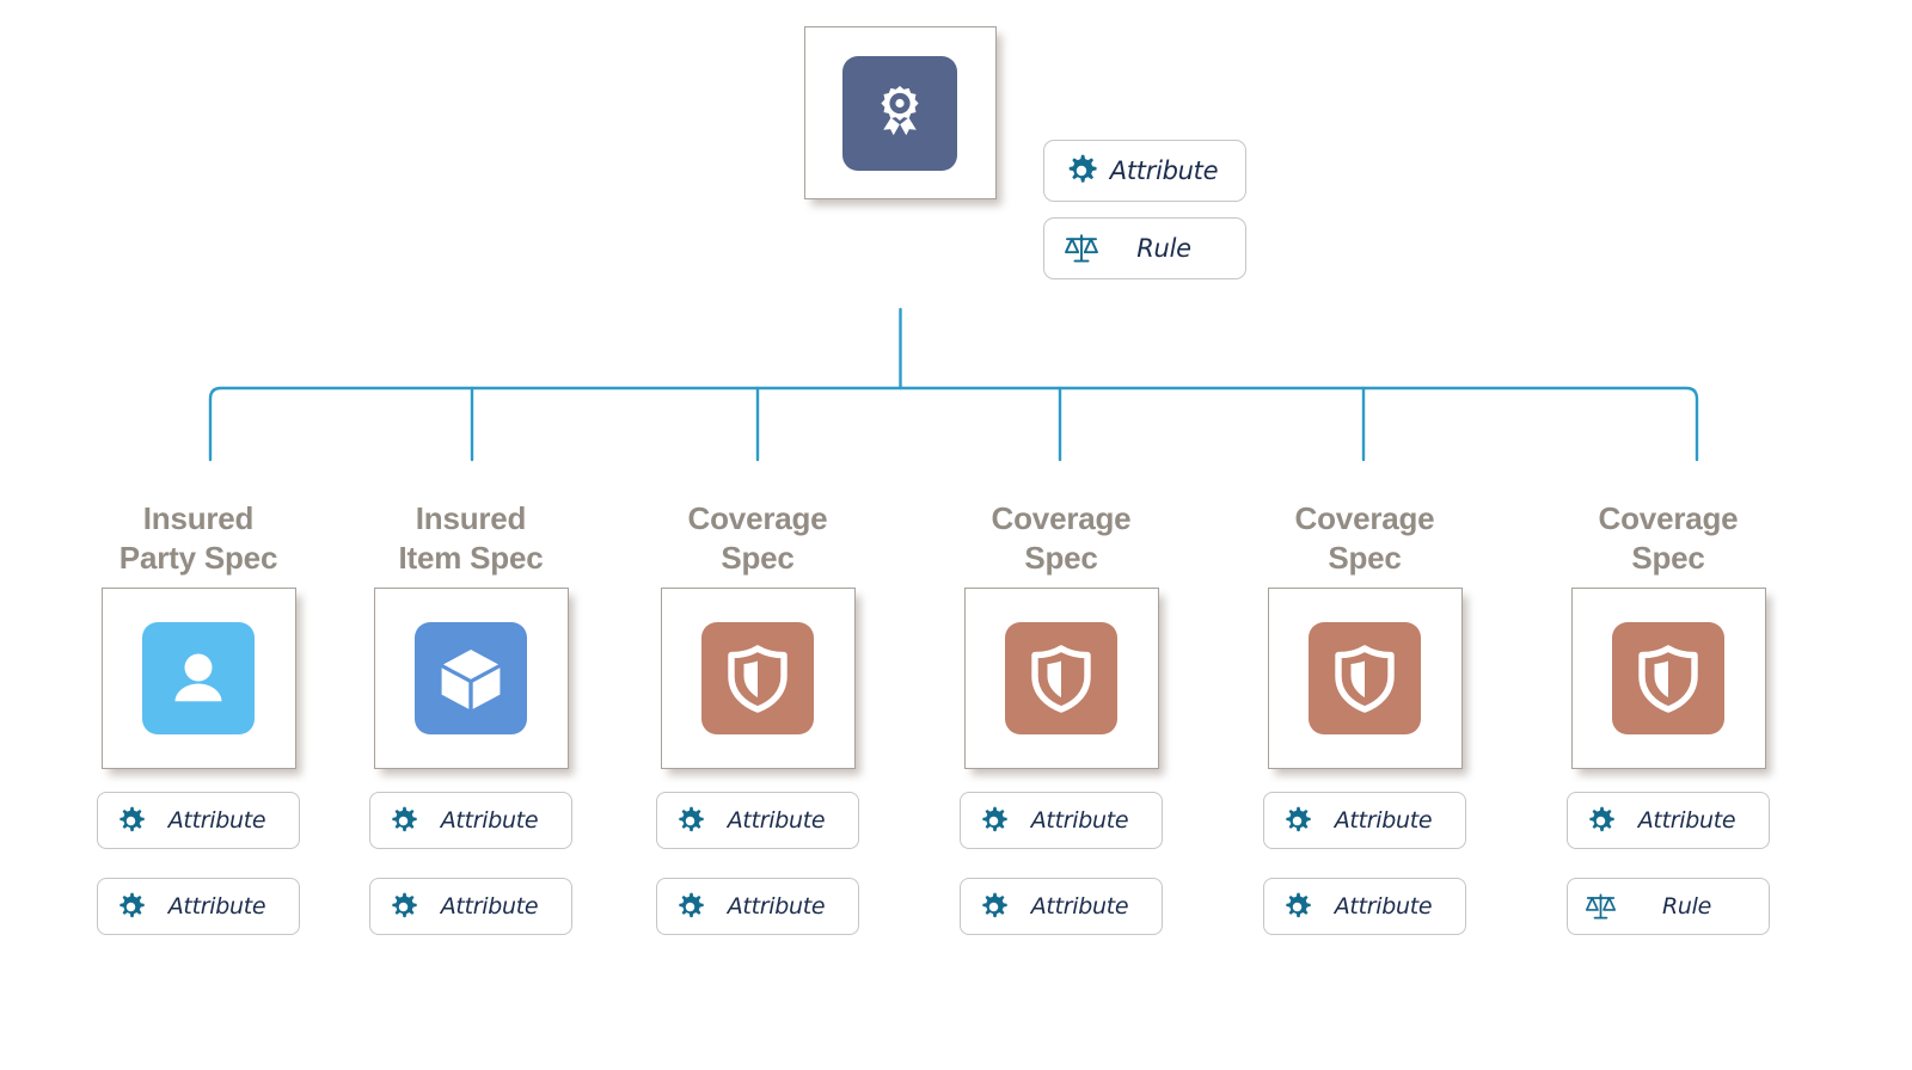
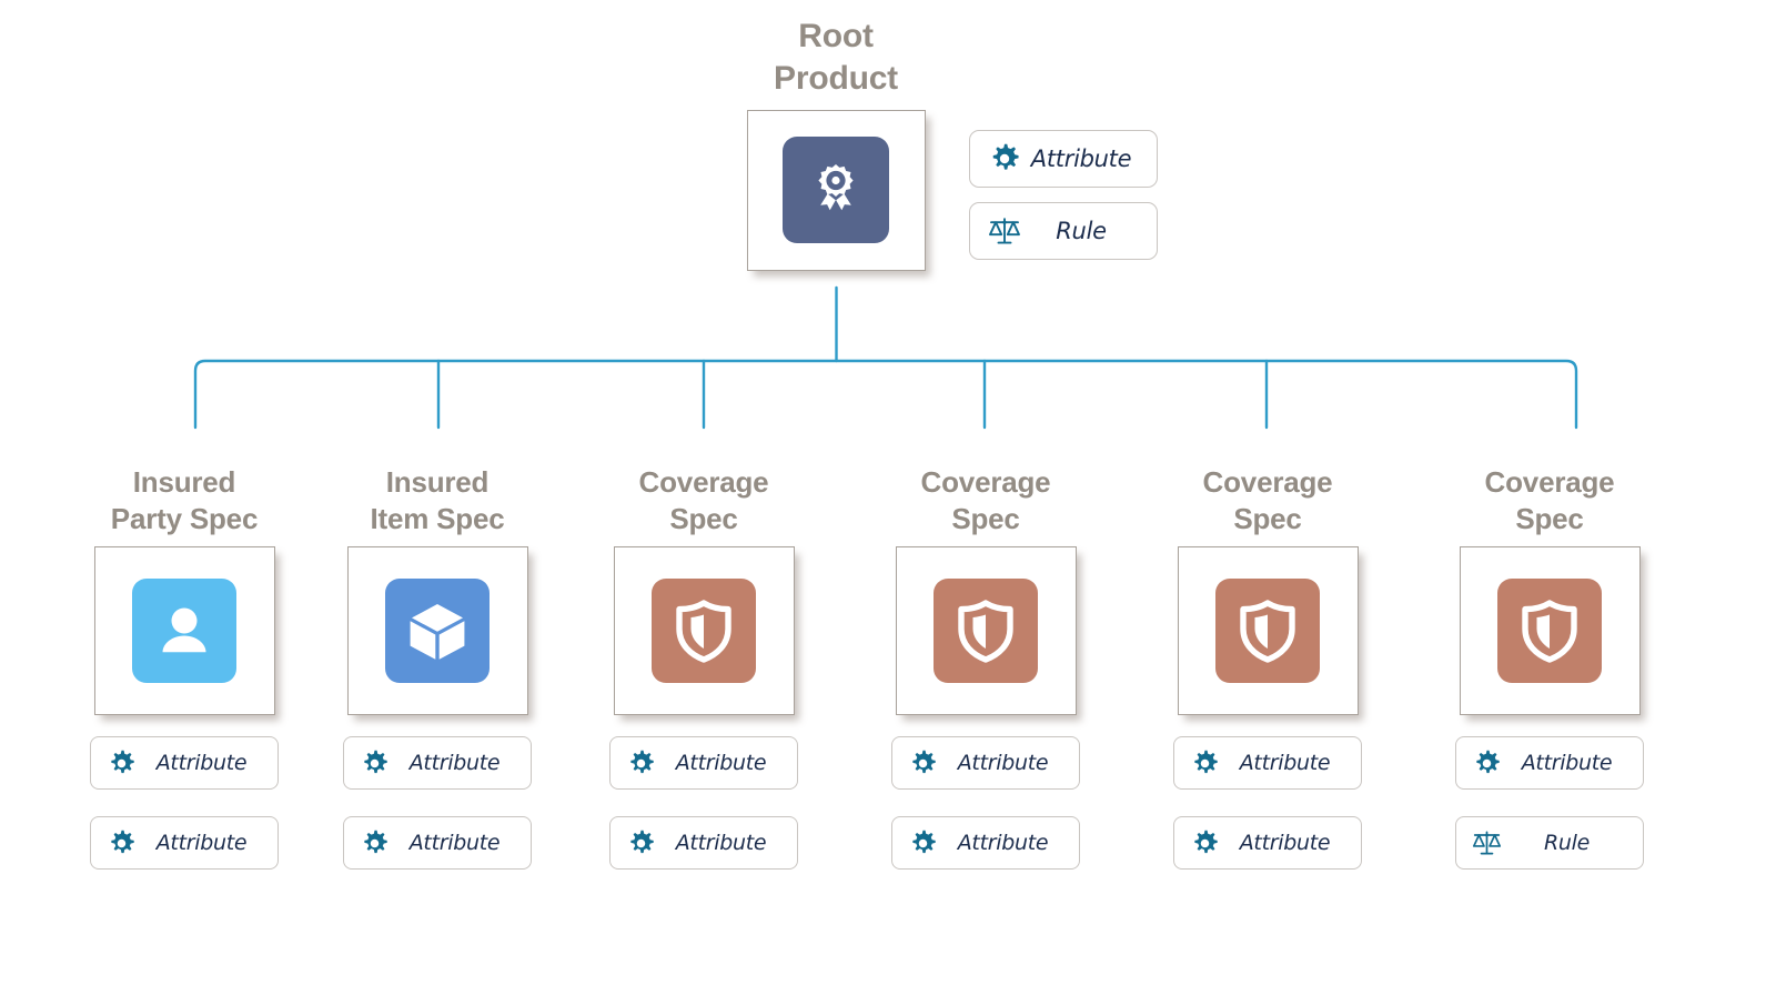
+ Root
+ Product
  Attribute
  Rule
  Insured
  Party Spec
  Attribute
  Attribute
  Insured
  Item Spec
  Attribute
  Attribute
  Coverage
  Spec
  Attribute
  Attribute
  Coverage
  Spec
  Attribute
  Attribute
  Coverage
  Spec
  Attribute
  Attribute
  Coverage
  Spec
  Attribute
  Rule
